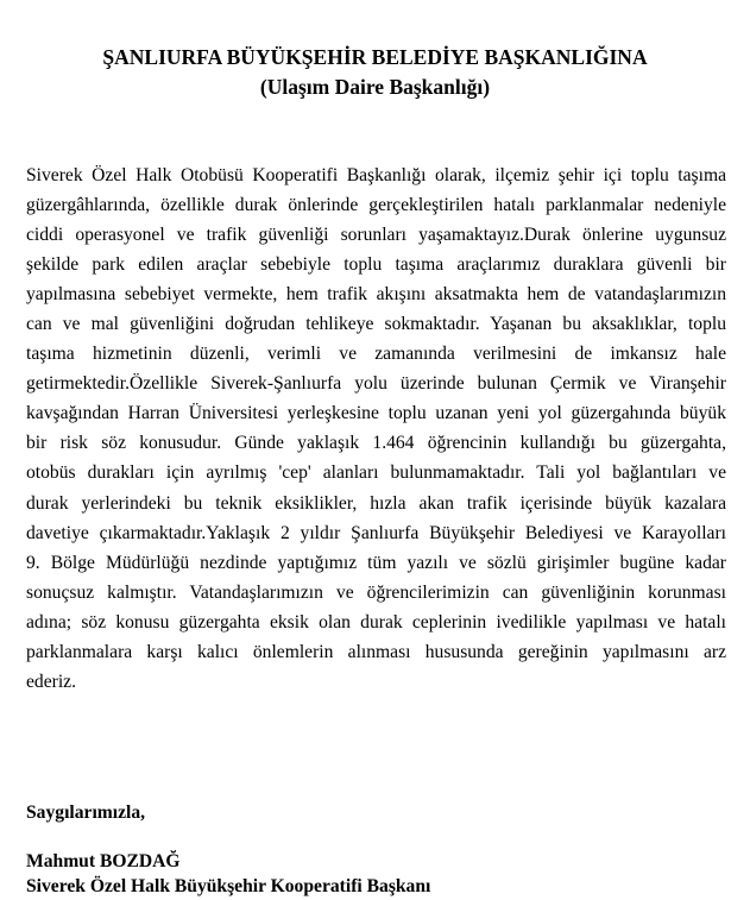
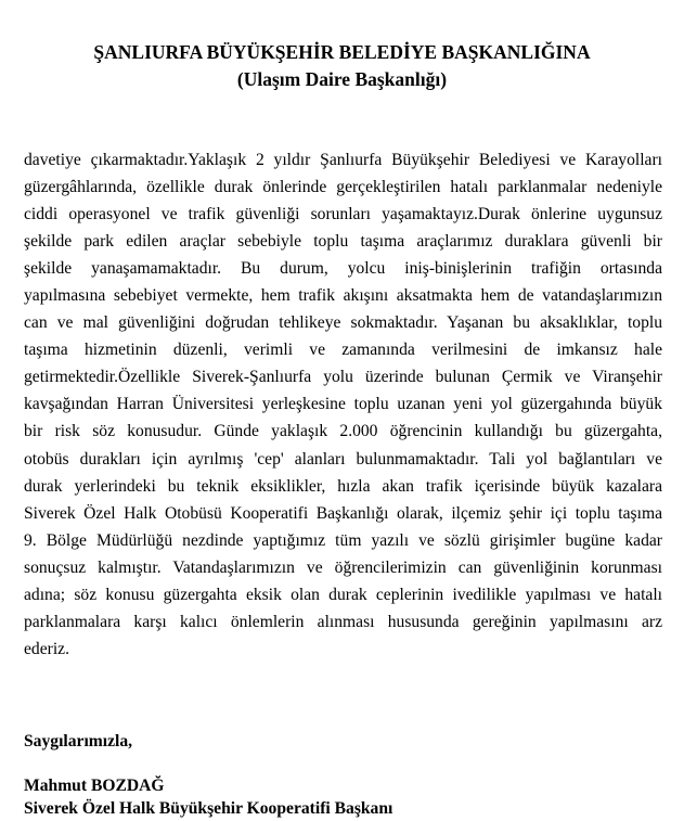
  ŞANLIURFA BÜYÜKŞEHİR BELEDİYE BAŞKANLIĞINA
  (Ulaşım Daire Başkanlığı)
- Siverek Özel Halk Otobüsü Kooperatifi Başkanlığı olarak, ilçemiz şehir içi toplu taşıma
+ davetiye çıkarmaktadır.Yaklaşık 2 yıldır Şanlıurfa Büyükşehir Belediyesi ve Karayolları
  güzergâhlarında, özellikle durak önlerinde gerçekleştirilen hatalı parklanmalar nedeniyle
  ciddi operasyonel ve trafik güvenliği sorunları yaşamaktayız.Durak önlerine uygunsuz
  şekilde park edilen araçlar sebebiyle toplu taşıma araçlarımız duraklara güvenli bir
+ şekilde yanaşamamaktadır. Bu durum, yolcu iniş-binişlerinin trafiğin ortasında
  yapılmasına sebebiyet vermekte, hem trafik akışını aksatmakta hem de vatandaşlarımızın
  can ve mal güvenliğini doğrudan tehlikeye sokmaktadır. Yaşanan bu aksaklıklar, toplu
  taşıma hizmetinin düzenli, verimli ve zamanında verilmesini de imkansız hale
  getirmektedir.Özellikle Siverek-Şanlıurfa yolu üzerinde bulunan Çermik ve Viranşehir
  kavşağından Harran Üniversitesi yerleşkesine toplu uzanan yeni yol güzergahında büyük
- bir risk söz konusudur. Günde yaklaşık 1.464 öğrencinin kullandığı bu güzergahta,
+ bir risk söz konusudur. Günde yaklaşık 2.000 öğrencinin kullandığı bu güzergahta,
  otobüs durakları için ayrılmış 'cep' alanları bulunmamaktadır. Tali yol bağlantıları ve
  durak yerlerindeki bu teknik eksiklikler, hızla akan trafik içerisinde büyük kazalara
- davetiye çıkarmaktadır.Yaklaşık 2 yıldır Şanlıurfa Büyükşehir Belediyesi ve Karayolları
+ Siverek Özel Halk Otobüsü Kooperatifi Başkanlığı olarak, ilçemiz şehir içi toplu taşıma
  9. Bölge Müdürlüğü nezdinde yaptığımız tüm yazılı ve sözlü girişimler bugüne kadar
  sonuçsuz kalmıştır. Vatandaşlarımızın ve öğrencilerimizin can güvenliğinin korunması
  adına; söz konusu güzergahta eksik olan durak ceplerinin ivedilikle yapılması ve hatalı
  parklanmalara karşı kalıcı önlemlerin alınması hususunda gereğinin yapılmasını arz
  ederiz.
  Saygılarımızla,
  Mahmut BOZDAĞ
  Siverek Özel Halk Büyükşehir Kooperatifi Başkanı
